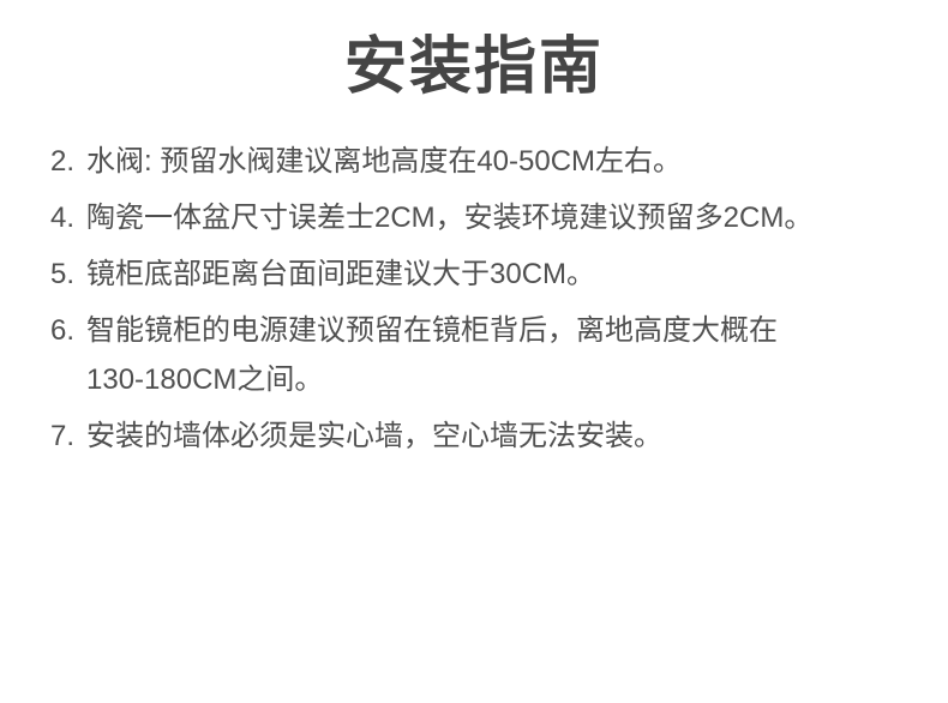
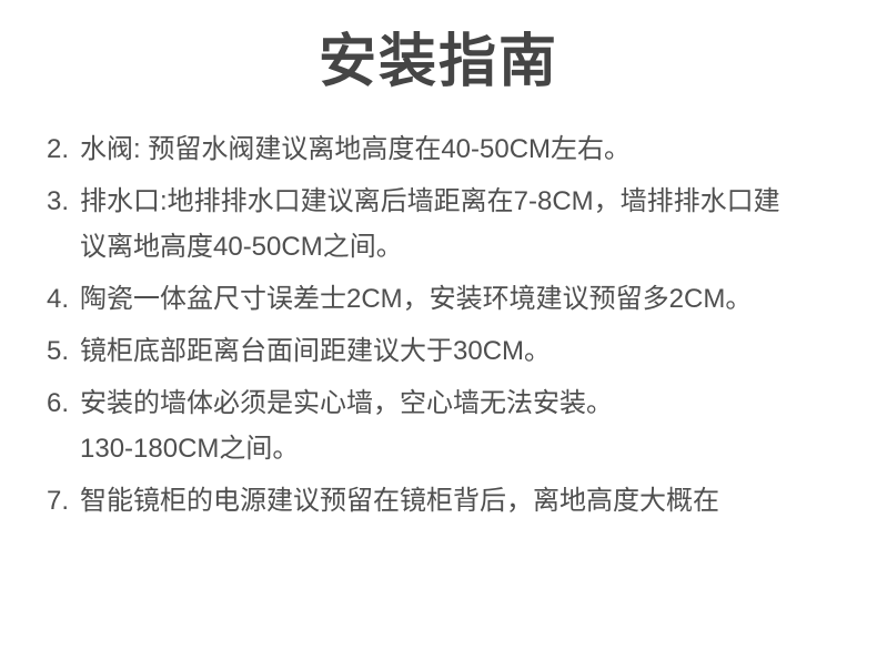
  安装指南
  2.
  水阀: 预留水阀建议离地高度在40-50CM左右。
+ 3.
+ 排水口:地排排水口建议离后墙距离在7-8CM，墙排排水口建
+ 议离地高度40-50CM之间。
  4.
  陶瓷一体盆尺寸误差士2CM，安装环境建议预留多2CM。
  5.
  镜柜底部距离台面间距建议大于30CM。
  6.
- 智能镜柜的电源建议预留在镜柜背后，离地高度大概在
+ 安装的墙体必须是实心墙，空心墙无法安装。
  130-180CM之间。
  7.
- 安装的墙体必须是实心墙，空心墙无法安装。
+ 智能镜柜的电源建议预留在镜柜背后，离地高度大概在
